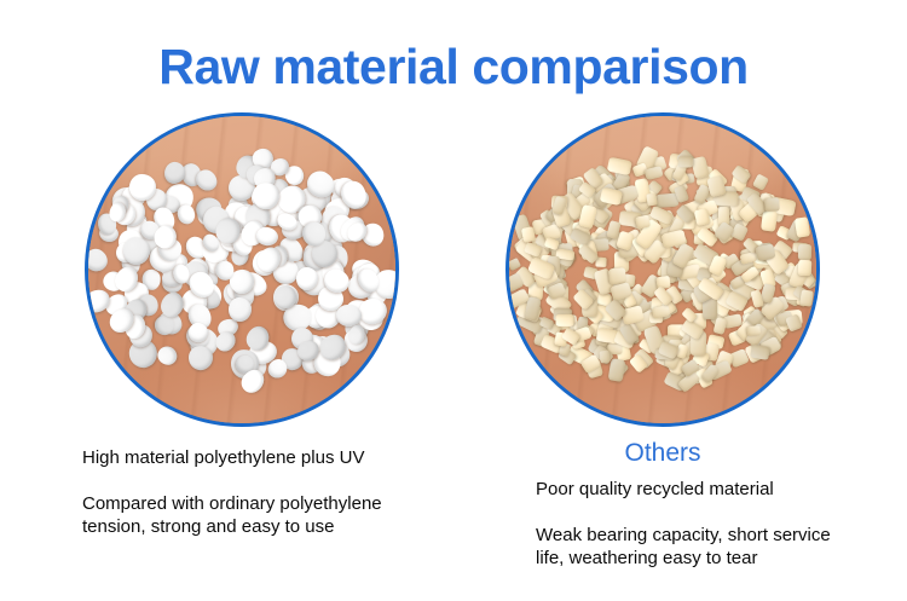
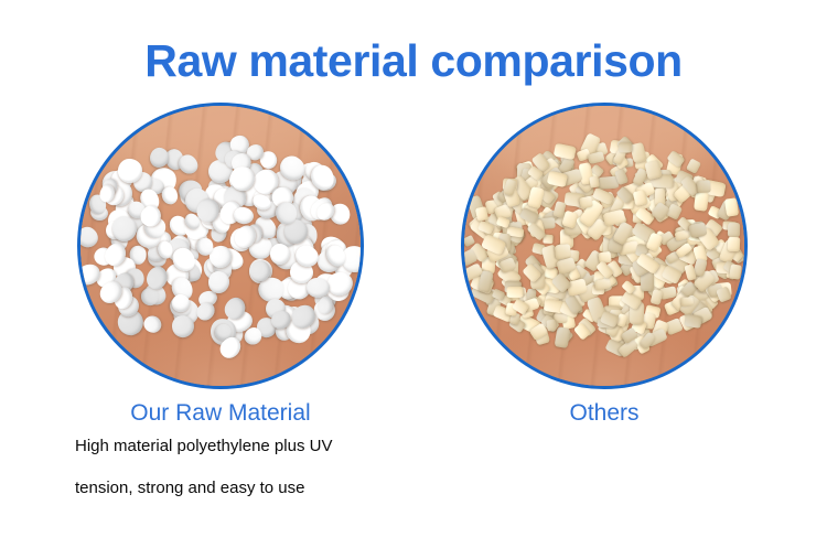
  Raw material comparison
+ Our Raw Material
  High material polyethylene plus UV
- Compared with ordinary polyethylene
  tension, strong and easy to use
  Others
- Poor quality recycled material
- Weak bearing capacity, short service
- life, weathering easy to tear
